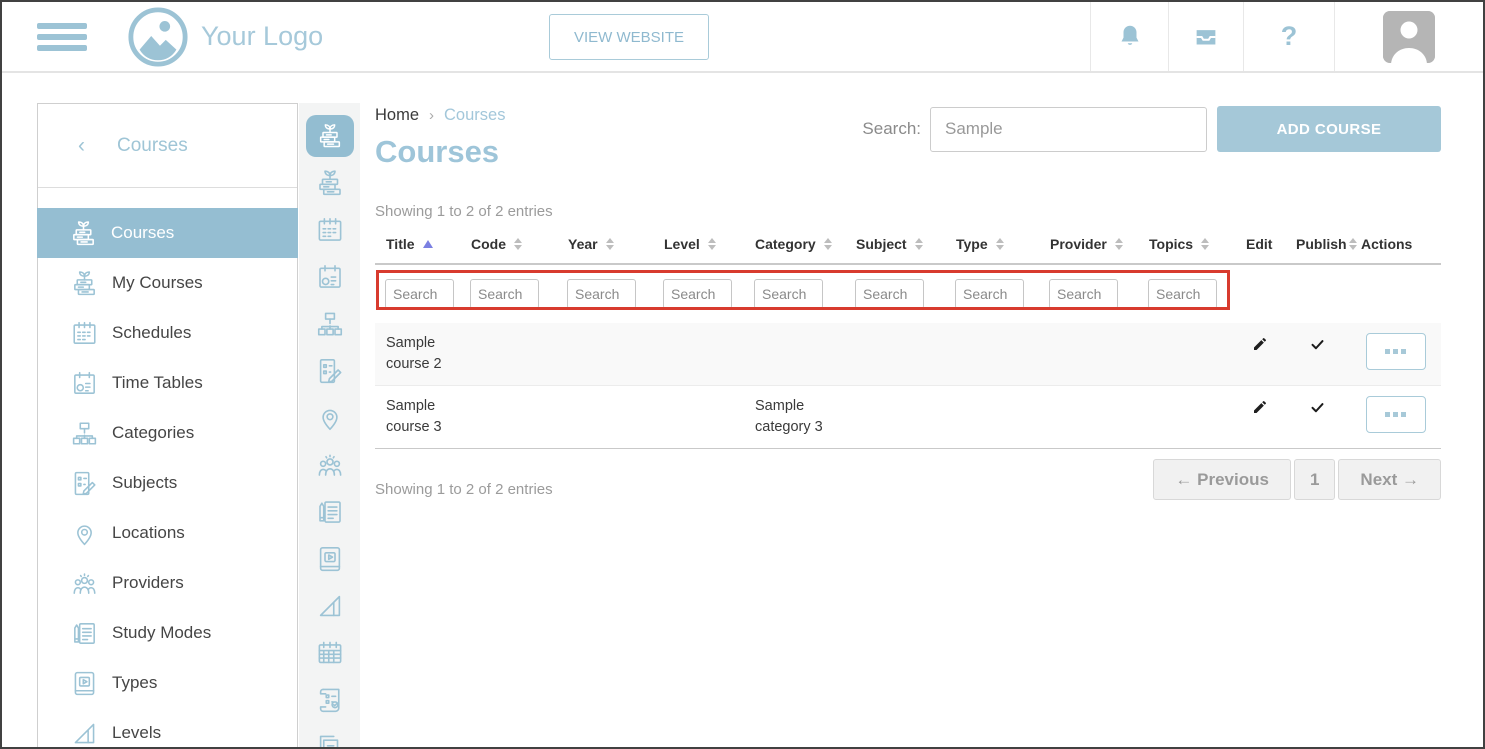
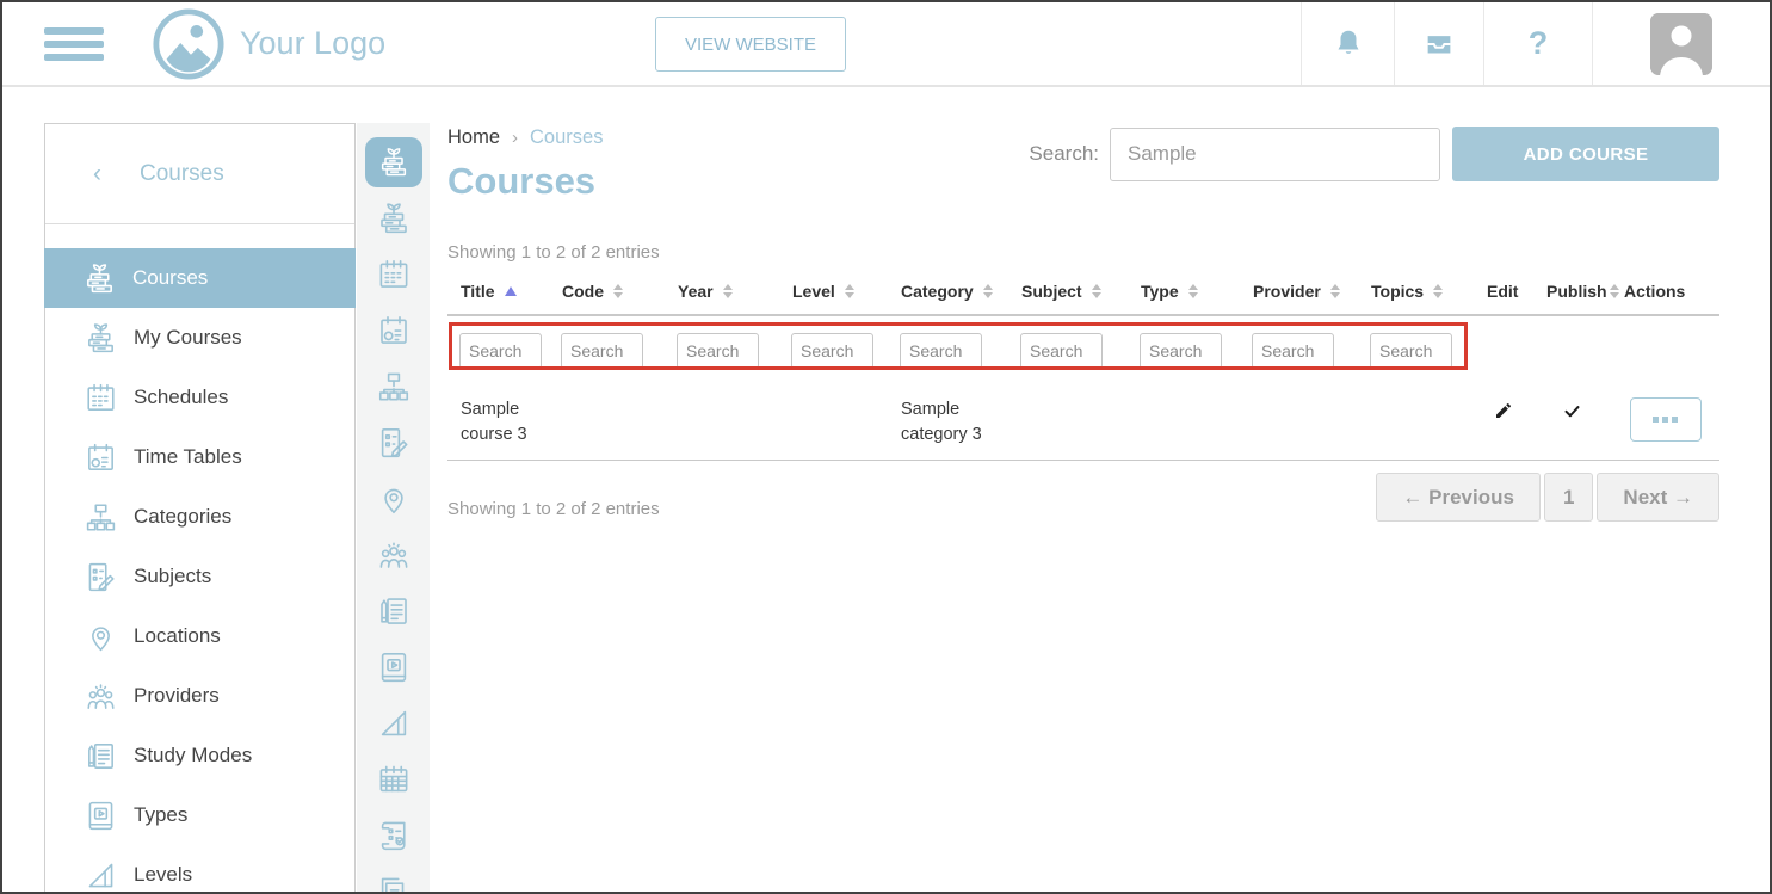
  Your Logo
  VIEW WEBSITE
  ?
  ‹
  Courses
  Courses
  My Courses
  Schedules
  Time Tables
  Categories
  Subjects
  Locations
  Providers
  Study Modes
  Types
  Levels
  Home
  ›
  Courses
  Courses
  Search:
  Sample
  ADD COURSE
  Showing 1 to 2 of 2 entries
  Title
  Code
  Year
  Level
  Category
  Subject
  Type
  Provider
  Topics
  Edit
  Publish
  Actions
  Search
  Search
  Search
  Search
  Search
  Search
  Search
  Search
  Search
- Sample course 2
  Sample course 3
  Sample category 3
  Showing 1 to 2 of 2 entries
  ← Previous
  1
  Next →
